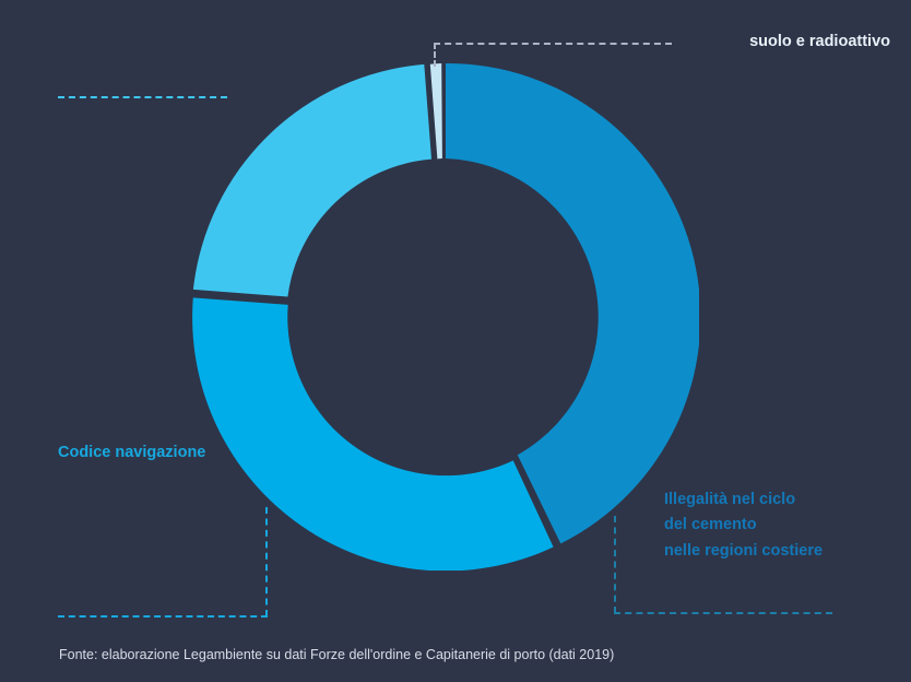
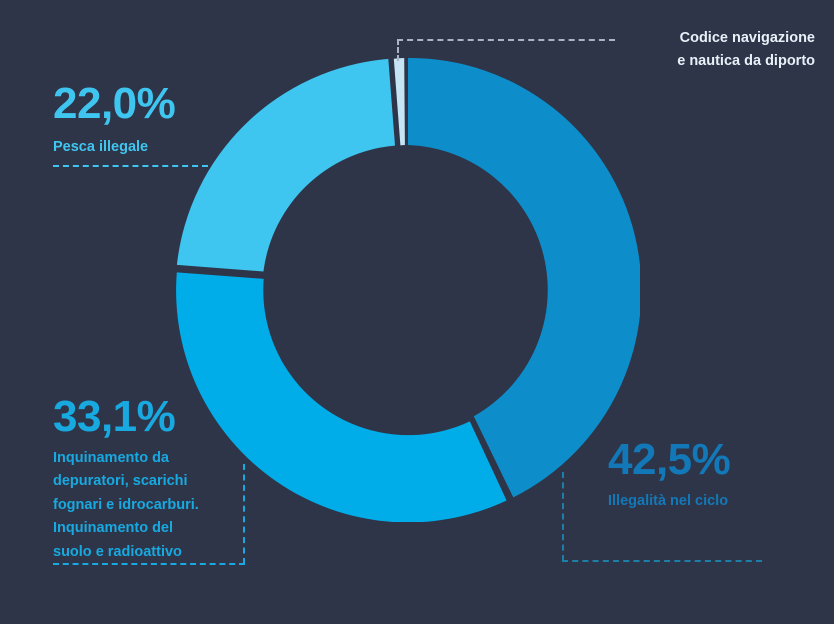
- suolo e radioattivo
+ Codice navigazione
+ e nautica da diporto
+ 22,0%
+ Pesca illegale
+ 33,1%
+ Inquinamento da
+ depuratori, scarichi
+ fognari e idrocarburi.
+ Inquinamento del
- Codice navigazione
+ suolo e radioattivo
+ 42,5%
  Illegalità nel ciclo
- del cemento
- nelle regioni costiere
- Fonte: elaborazione Legambiente su dati Forze dell'ordine e Capitanerie di porto (dati 2019)
